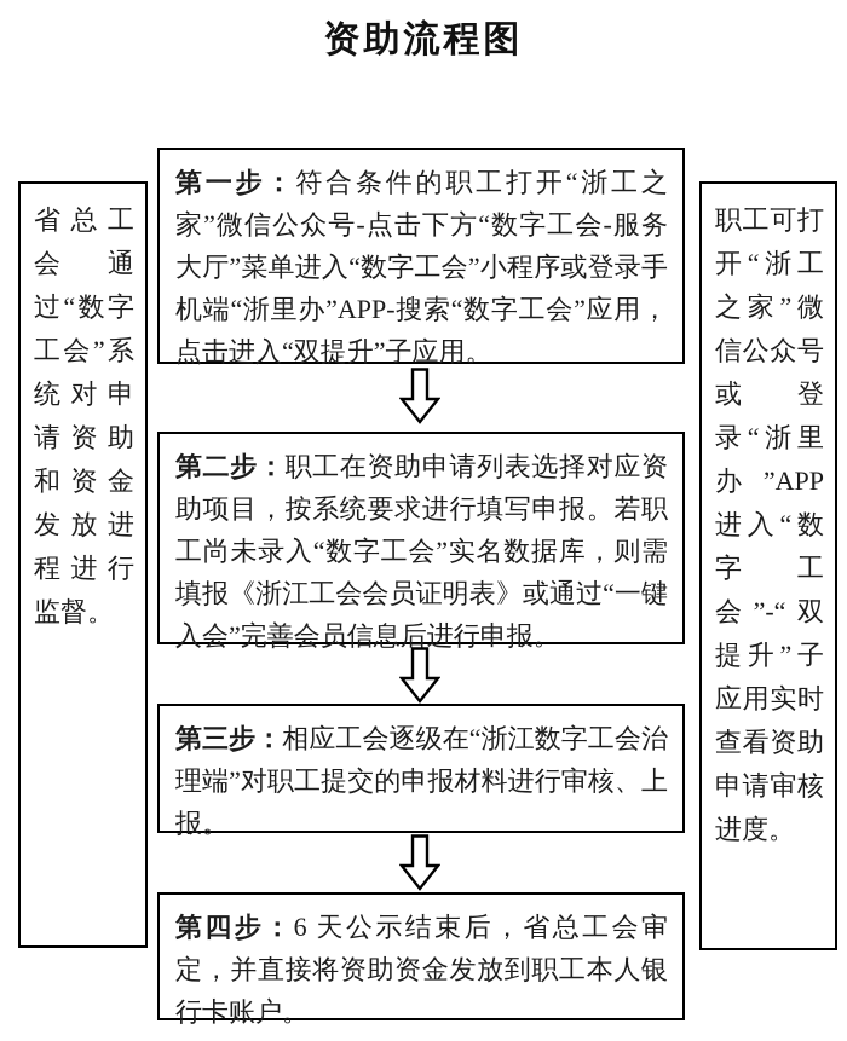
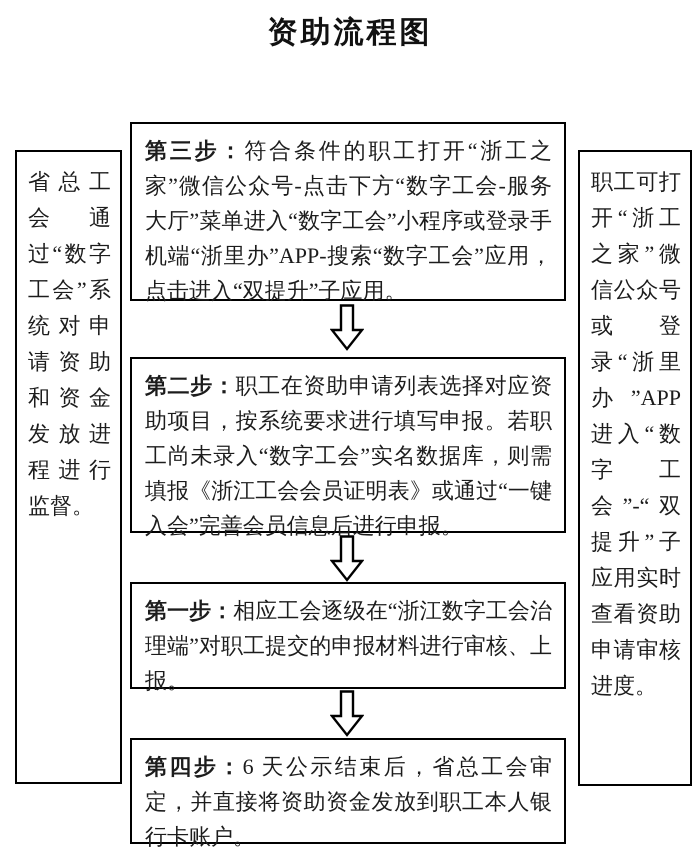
  资助流程图
  省总工会通过“数字工会”系统对申请资助和资金发放进程进行监督。
  职工可打开“浙工之家”微信公众号或登录“浙里办”APP 进入“数字工会”-“双提升”子应用实时查看资助申请审核进度。
- 第一步：符合条件的职工打开“浙工之家”微信公众号-点击下方“数字工会-服务大厅”菜单进入“数字工会”小程序或登录手机端“浙里办”APP-搜索“数字工会”应用，点击进入“双提升”子应用。
+ 第三步：符合条件的职工打开“浙工之家”微信公众号-点击下方“数字工会-服务大厅”菜单进入“数字工会”小程序或登录手机端“浙里办”APP-搜索“数字工会”应用，点击进入“双提升”子应用。
  第二步：职工在资助申请列表选择对应资助项目，按系统要求进行填写申报。若职工尚未录入“数字工会”实名数据库，则需填报《浙江工会会员证明表》或通过“一键入会”完善会员信息后进行申报。
- 第三步：相应工会逐级在“浙江数字工会治理端”对职工提交的申报材料进行审核、上报。
+ 第一步：相应工会逐级在“浙江数字工会治理端”对职工提交的申报材料进行审核、上报。
  第四步：6 天公示结束后，省总工会审定，并直接将资助资金发放到职工本人银行卡账户。
